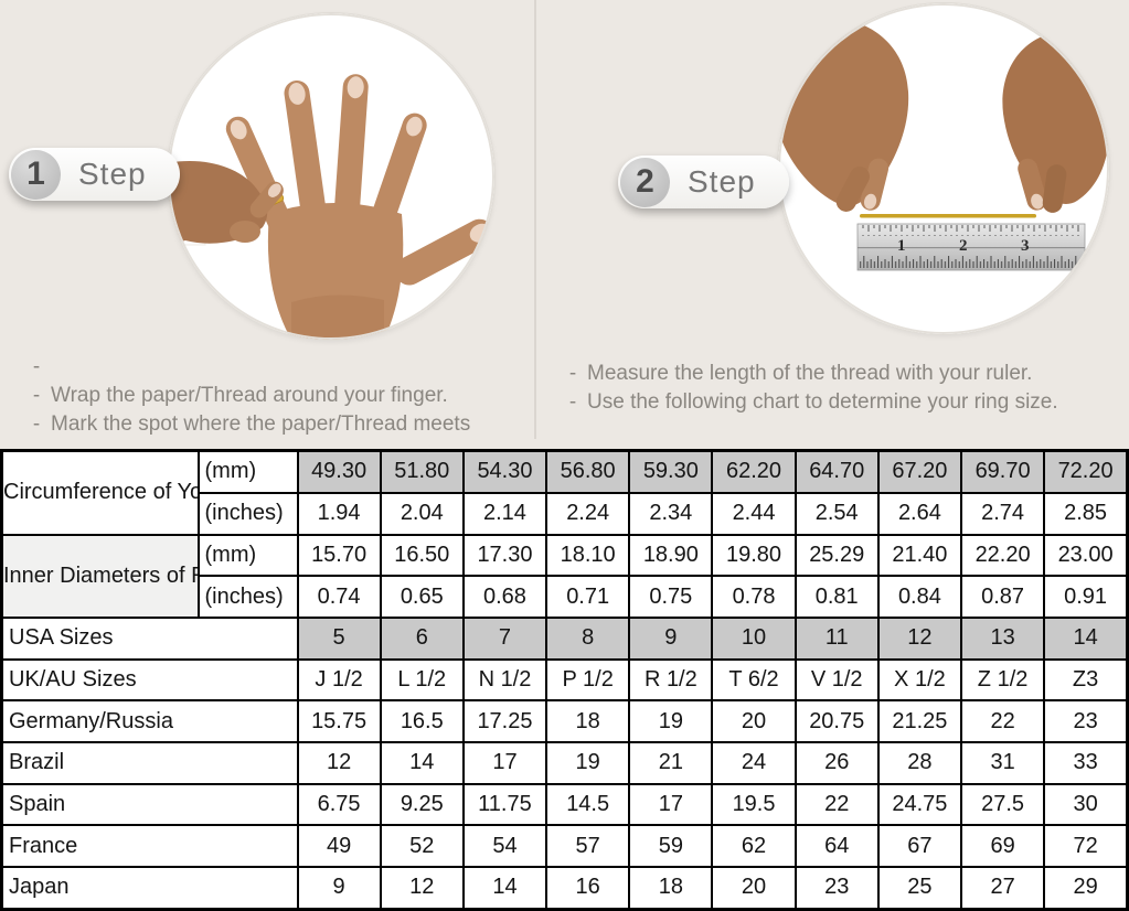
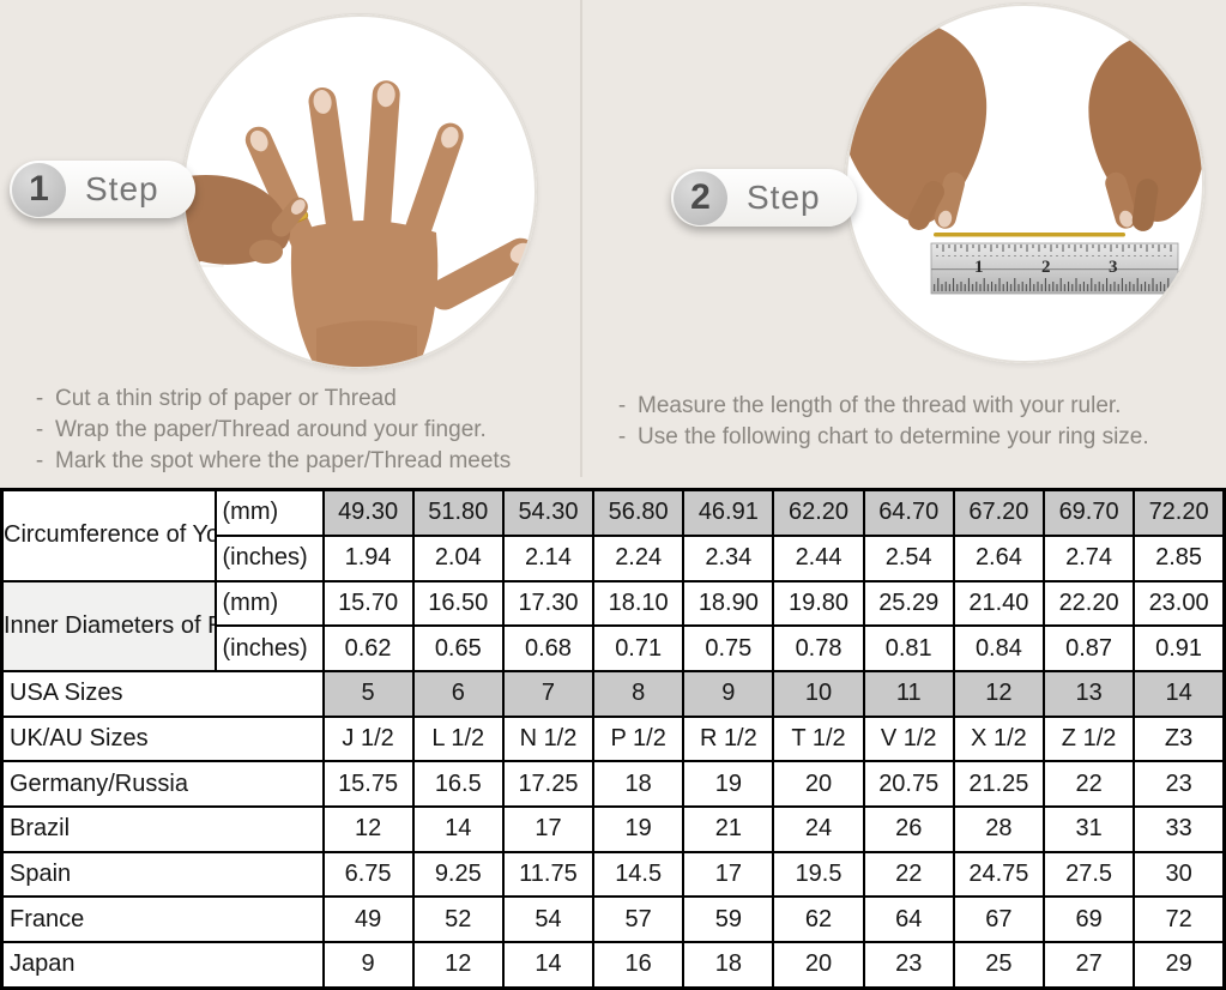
  1
  2
  3
  1
  Step
  2
  Step
  -
+ Cut a thin strip of paper or Thread
  -
  Wrap the paper/Thread around your finger.
  -
  Mark the spot where the paper/Thread meets
  -
  Measure the length of the thread with your ruler.
  -
  Use the following chart to determine your ring size.
- Circumference of Yo	(mm)	49.30	51.80	54.30	56.80	59.30	62.20	64.70	67.20	69.70	72.20
+ Circumference of Yo	(mm)	49.30	51.80	54.30	56.80	46.91	62.20	64.70	67.20	69.70	72.20
  (inches)	1.94	2.04	2.14	2.24	2.34	2.44	2.54	2.64	2.74	2.85
  Inner Diameters of	(mm)	15.70	16.50	17.30	18.10	18.90	19.80	25.29	21.40	22.20	23.00
- (inches)	0.74	0.65	0.68	0.71	0.75	0.78	0.81	0.84	0.87	0.91
+ (inches)	0.62	0.65	0.68	0.71	0.75	0.78	0.81	0.84	0.87	0.91
  USA Sizes	5	6	7	8	9	10	11	12	13	14
- UK/AU Sizes	J 1/2	L 1/2	N 1/2	P 1/2	R 1/2	T 6/2	V 1/2	X 1/2	Z 1/2	Z3
+ UK/AU Sizes	J 1/2	L 1/2	N 1/2	P 1/2	R 1/2	T 1/2	V 1/2	X 1/2	Z 1/2	Z3
  Germany/Russia	15.75	16.5	17.25	18	19	20	20.75	21.25	22	23
  Brazil	12	14	17	19	21	24	26	28	31	33
  Spain	6.75	9.25	11.75	14.5	17	19.5	22	24.75	27.5	30
  France	49	52	54	57	59	62	64	67	69	72
  Japan	9	12	14	16	18	20	23	25	27	29
